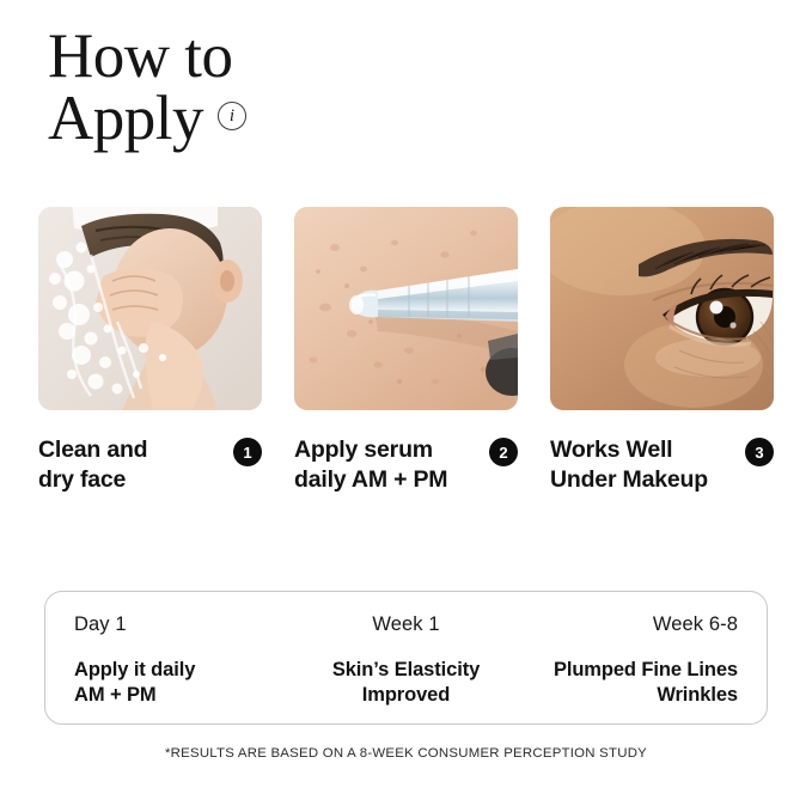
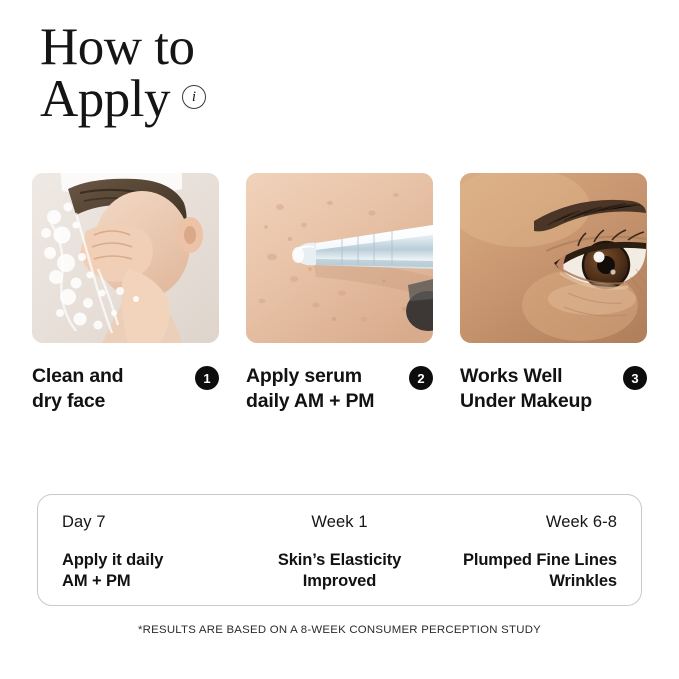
  How to
  Apply
  i
  Clean and
  dry face
  1
  Apply serum
  daily AM + PM
  2
  Works Well
  Under Makeup
  3
- Day 1
+ Day 7
  Apply it daily
  AM + PM
  Week 1
  Skin’s Elasticity
  Improved
  Week 6-8
  Plumped Fine Lines
  Wrinkles
  *RESULTS ARE BASED ON A 8-WEEK CONSUMER PERCEPTION STUDY
